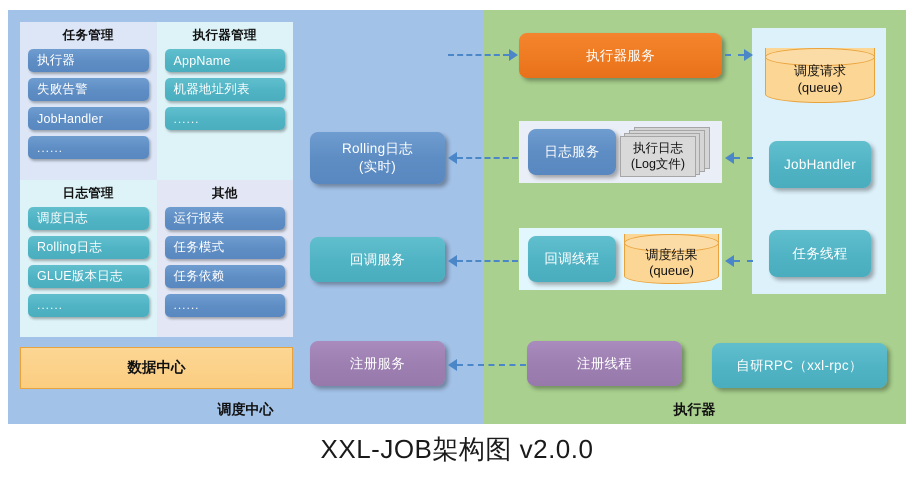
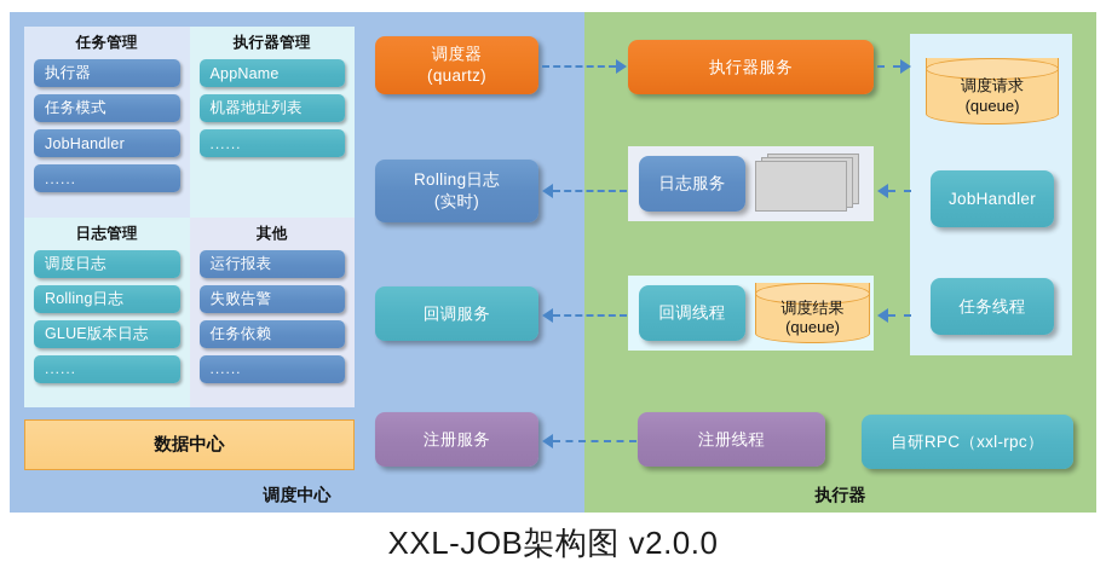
  调度中心
  执行器
  任务管理
  执行器
- 失败告警
+ 任务模式
  JobHandler
  ......
  执行器管理
  AppName
  机器地址列表
  ......
  日志管理
  调度日志
  Rolling日志
  GLUE版本日志
  ......
  其他
  运行报表
- 任务模式
+ 失败告警
  任务依赖
  ......
  数据中心
+ 调度器
+ (quartz)
  Rolling日志
  (实时)
  回调服务
  注册服务
  执行器服务
  日志服务
- 执行日志
- (Log文件)
  回调线程
  调度结果
  (queue)
  注册线程
  调度请求
  (queue)
  JobHandler
  任务线程
  自研RPC（xxl-rpc）
  XXL-JOB架构图 v2.0.0
